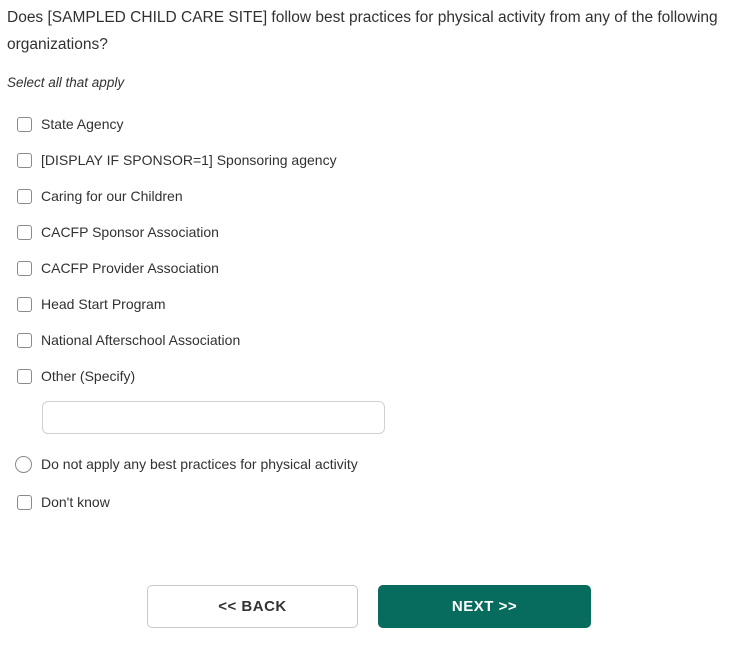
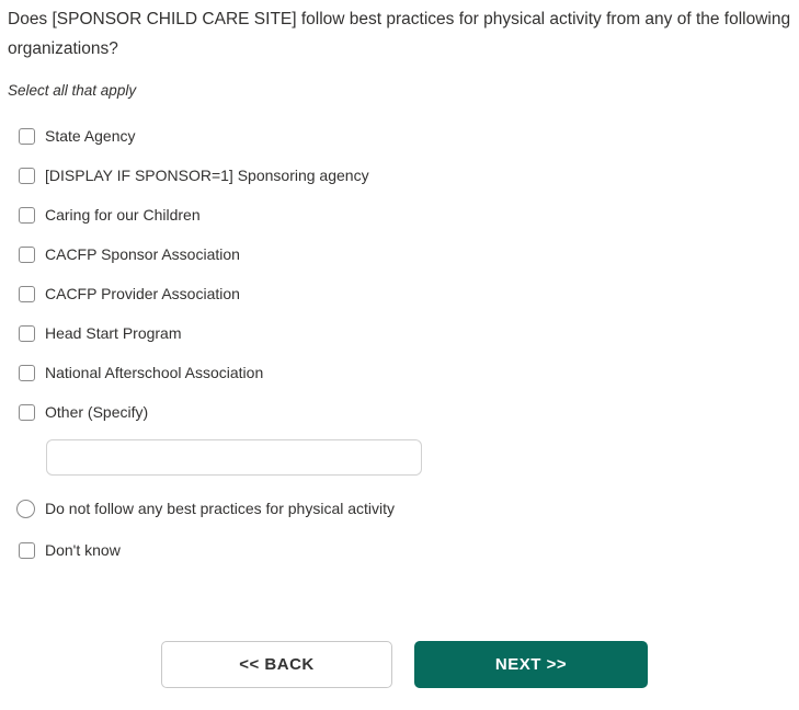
- Does [SAMPLED CHILD CARE SITE] follow best practices for physical activity from any of the following organizations?
+ Does [SPONSOR CHILD CARE SITE] follow best practices for physical activity from any of the following organizations?
  Select all that apply
  State Agency
  [DISPLAY IF SPONSOR=1] Sponsoring agency
  Caring for our Children
  CACFP Sponsor Association
  CACFP Provider Association
  Head Start Program
  National Afterschool Association
  Other (Specify)
- Do not apply any best practices for physical activity
+ Do not follow any best practices for physical activity
  Don't know
  << BACK
  NEXT >>
